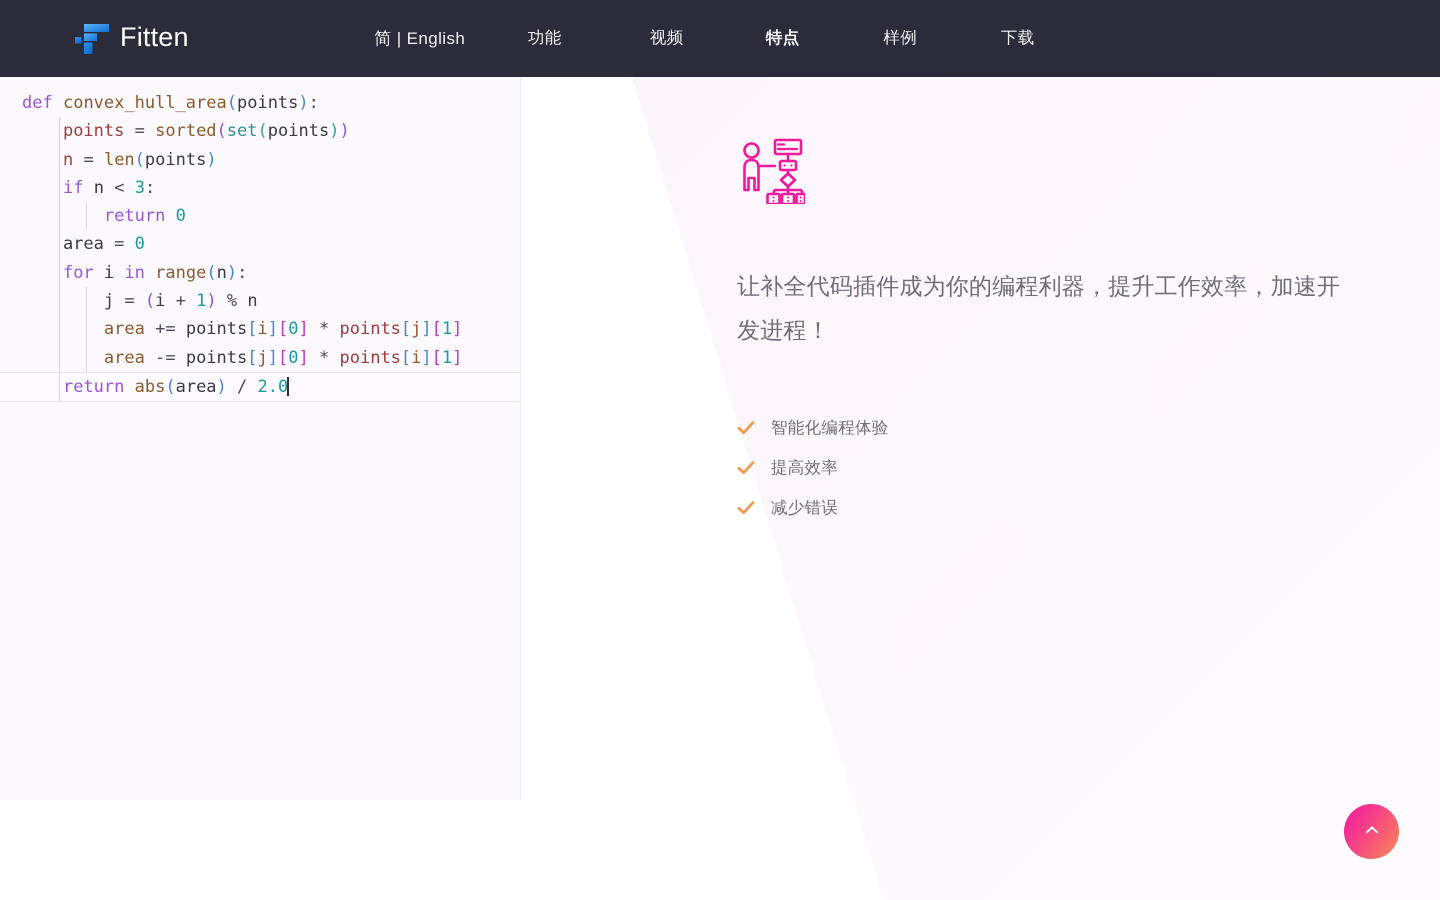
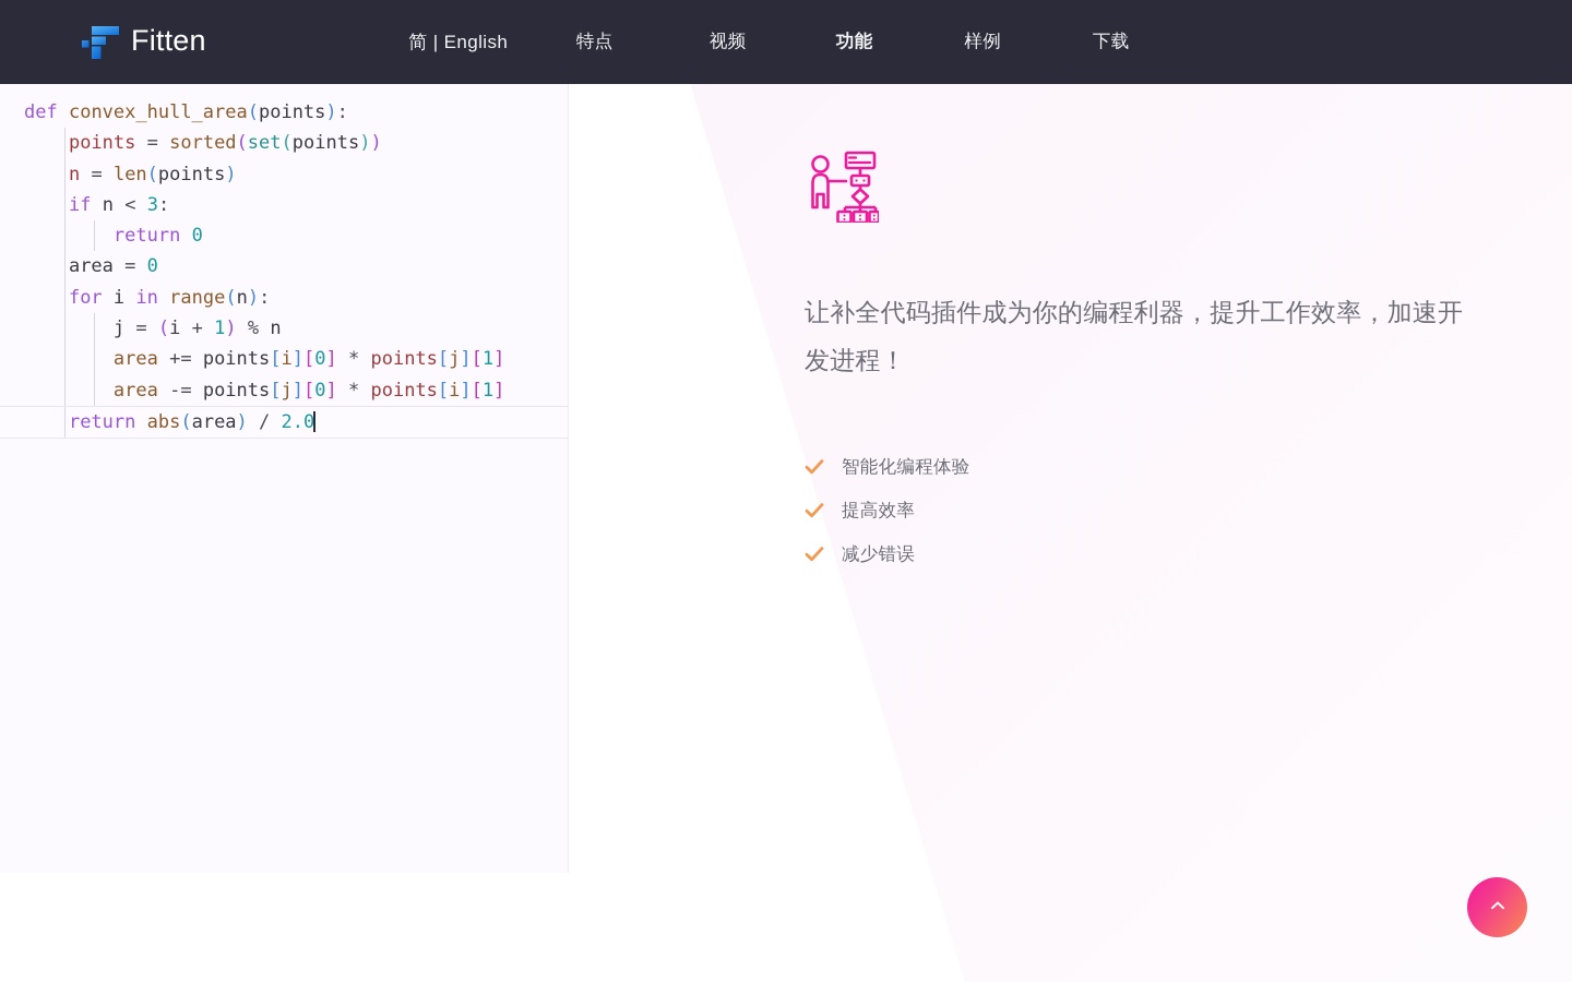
  def convex_hull_area(points):
  points = sorted(set(points))
  n = len(points)
  if n < 3:
  return 0
  area = 0
  for i in range(n):
  j = (i + 1) % n
  area += points[i][0] * points[j][1]
  area -= points[j][0] * points[i][1]
  return abs(area) / 2.0
  Fitten
  简 | English
- 功能
+ 特点
  视频
- 特点
+ 功能
  样例
  下载
  让补全代码插件成为你的编程利器，提升工作效率，加速开发进程！
  智能化编程体验
  提高效率
  减少错误
